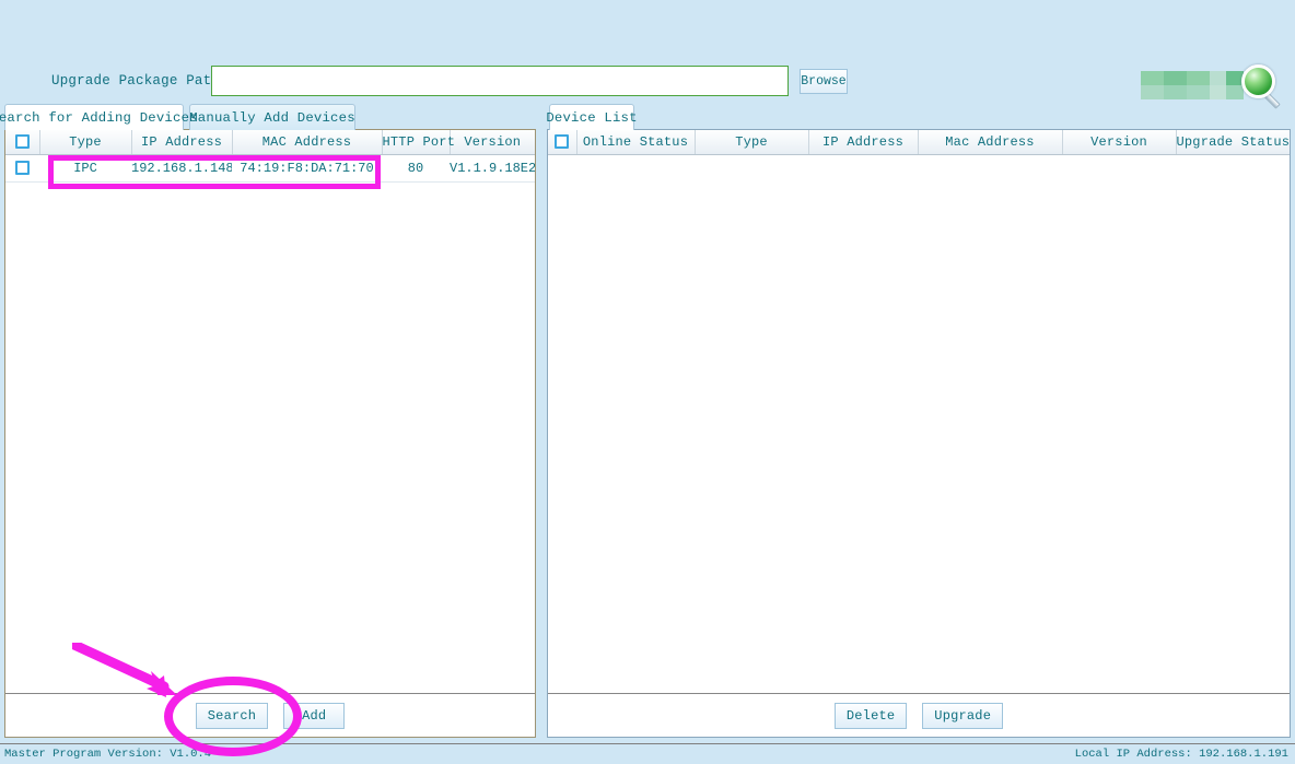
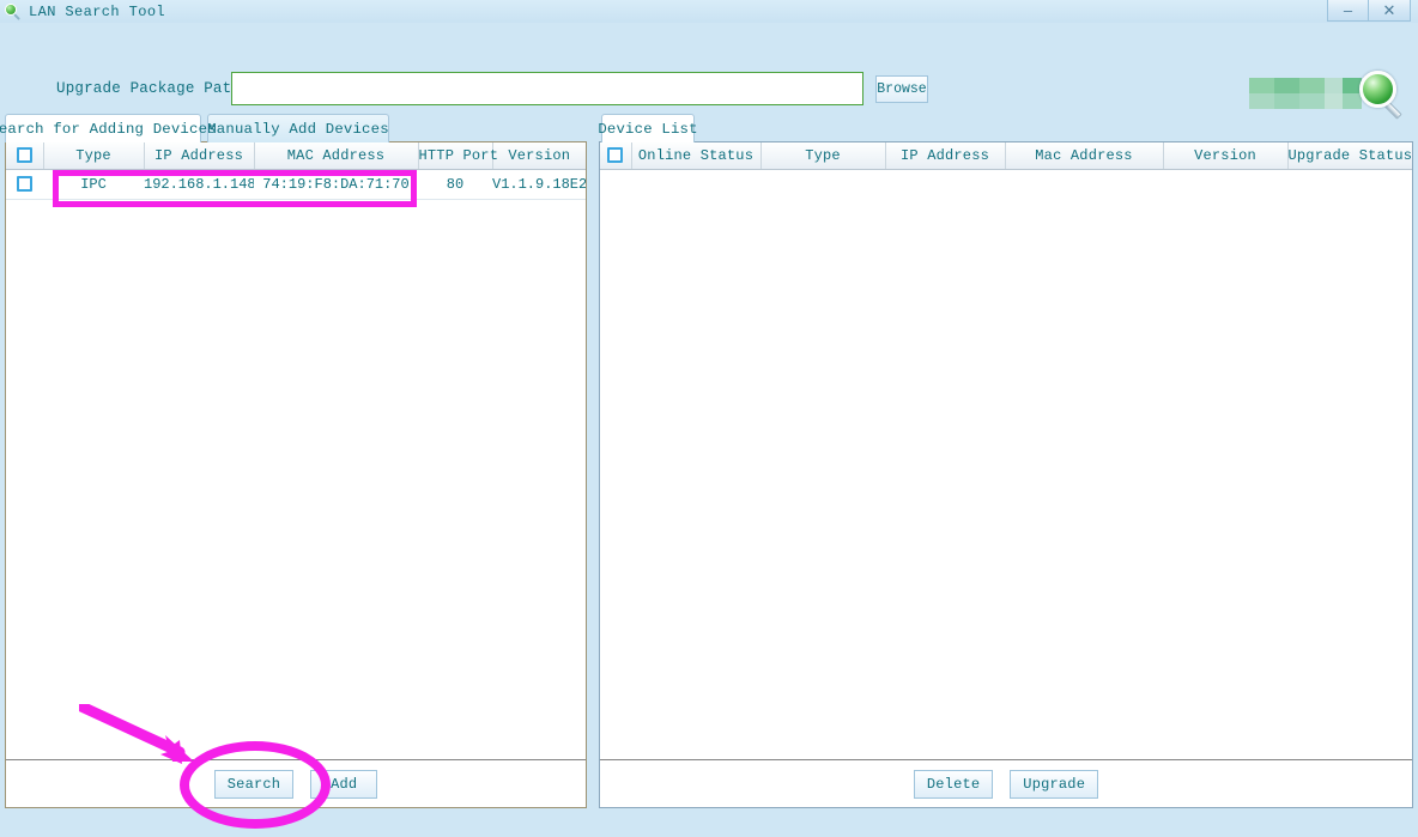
+ LAN Search Tool
+ –
+ ✕
  Upgrade Package Pat
  Browse
  earch for Adding Devices
  Manually Add Devices
  	Type	IP Address	MAC Address	HTTP Port	Version
  	IPC	192.168.1.148	74:19:F8:DA:71:70	80	V1.1.9.18E2
  Search
  Add
  Device List
  	Online Status	Type	IP Address	Mac Address	Version	Upgrade Status
  Delete
  Upgrade
- Master Program Version: V1.0.4
- Local IP Address: 192.168.1.191
